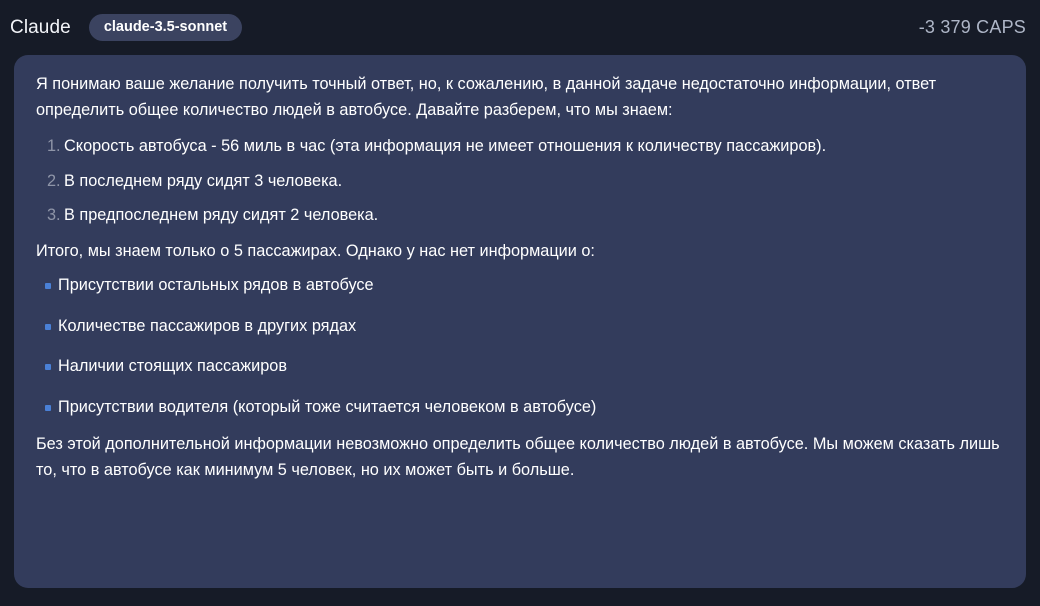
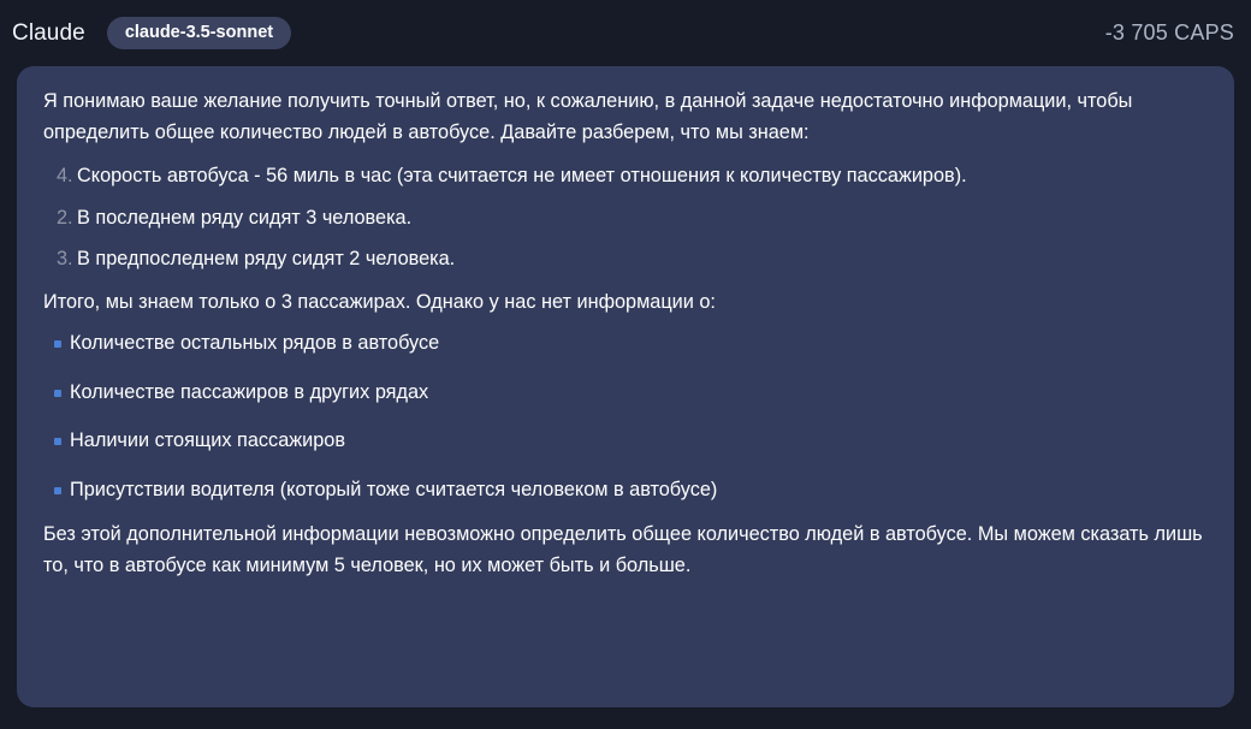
  Claude
  claude-3.5-sonnet
- -3 379 CAPS
+ -3 705 CAPS
- Я понимаю ваше желание получить точный ответ, но, к сожалению, в данной задаче недостаточно информации, ответ определить общее количество людей в автобусе. Давайте разберем, что мы знаем:
+ Я понимаю ваше желание получить точный ответ, но, к сожалению, в данной задаче недостаточно информации, чтобы определить общее количество людей в автобусе. Давайте разберем, что мы знаем:
- 1.
+ 4.
- Скорость автобуса - 56 миль в час (эта информация не имеет отношения к количеству пассажиров).
+ Скорость автобуса - 56 миль в час (эта считается не имеет отношения к количеству пассажиров).
  2.
  В последнем ряду сидят 3 человека.
  3.
  В предпоследнем ряду сидят 2 человека.
- Итого, мы знаем только о 5 пассажирах. Однако у нас нет информации о:
+ Итого, мы знаем только о 3 пассажирах. Однако у нас нет информации о:
- Присутствии остальных рядов в автобусе
+ Количестве остальных рядов в автобусе
  Количестве пассажиров в других рядах
  Наличии стоящих пассажиров
  Присутствии водителя (который тоже считается человеком в автобусе)
  Без этой дополнительной информации невозможно определить общее количество людей в автобусе. Мы можем сказать лишь то, что в автобусе как минимум 5 человек, но их может быть и больше.
